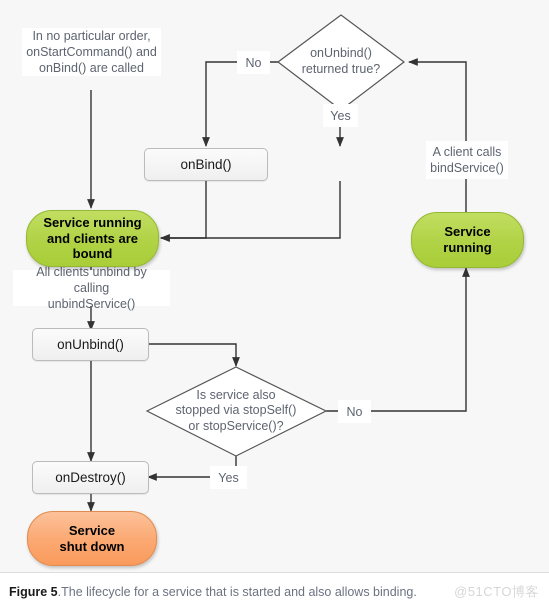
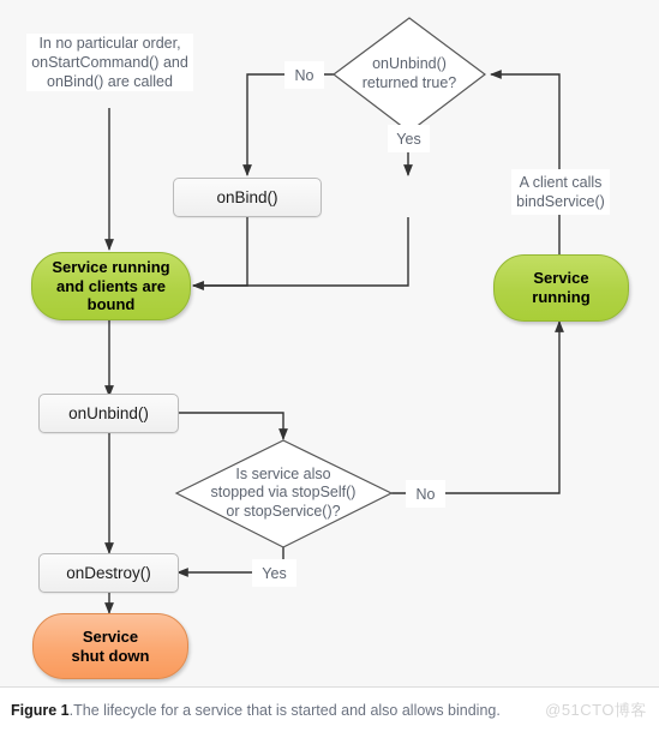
  In no particular order,
  onStartCommand() and
  onBind() are called
  A client calls
  bindService()
- All clients unbind by calling
- unbindService()
  onUnbind()
  returned true?
  Is service also
  stopped via stopSelf()
  or stopService()?
  No
  Yes
  No
  Yes
  onBind()
  onUnbind()
  onDestroy()
  Service running
  and clients are
  bound
  Service
  running
  Service
  shut down
- Figure 5
+ Figure 1
  .
  The lifecycle for a service that is started and also allows binding.
  @51CTO博客
